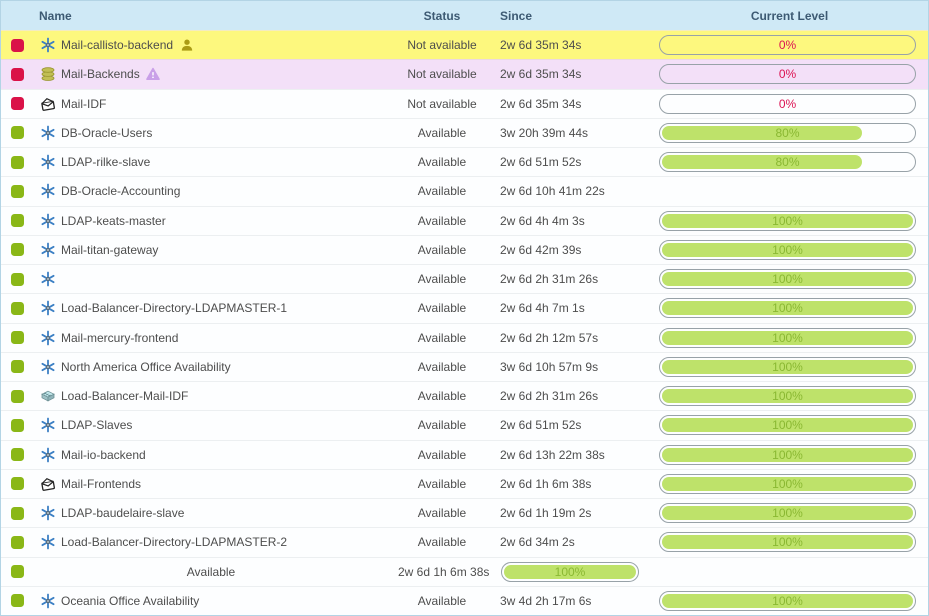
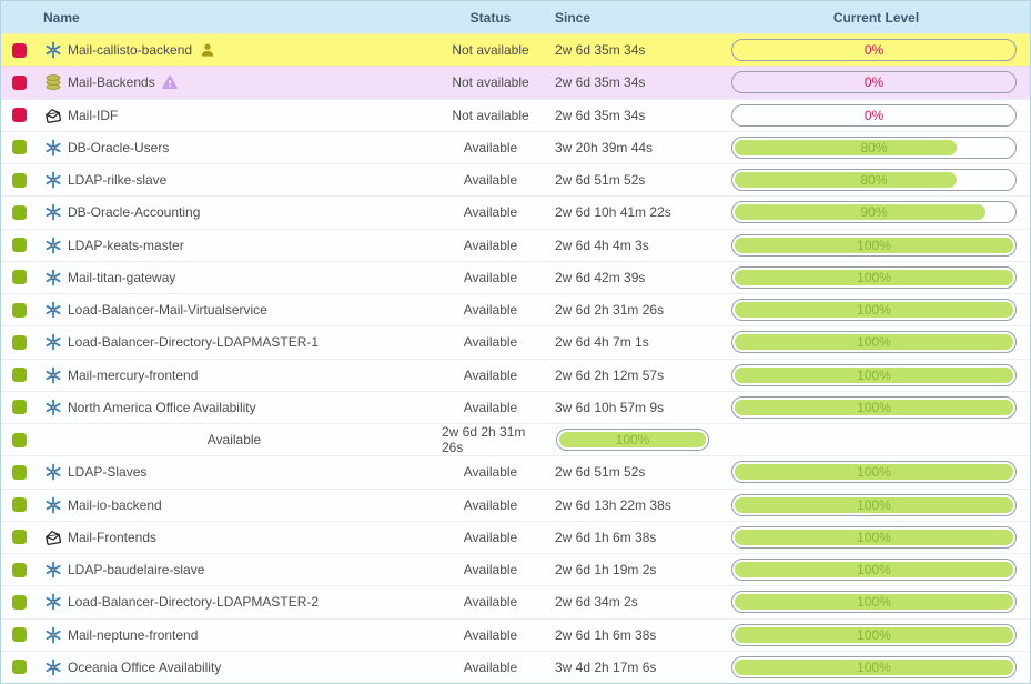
  Name
  Status
  Since
  Current Level
  Mail-callisto-backend
  Not available
  2w 6d 35m 34s
  0%
  Mail-Backends
  Not available
  2w 6d 35m 34s
  0%
  Mail-IDF
  Not available
  2w 6d 35m 34s
  0%
  DB-Oracle-Users
  Available
  3w 20h 39m 44s
  80%
  LDAP-rilke-slave
  Available
  2w 6d 51m 52s
  80%
  DB-Oracle-Accounting
  Available
  2w 6d 10h 41m 22s
+ 90%
  LDAP-keats-master
  Available
  2w 6d 4h 4m 3s
  100%
  Mail-titan-gateway
  Available
  2w 6d 42m 39s
  100%
+ Load-Balancer-Mail-Virtualservice
  Available
  2w 6d 2h 31m 26s
  100%
  Load-Balancer-Directory-LDAPMASTER-1
  Available
  2w 6d 4h 7m 1s
  100%
  Mail-mercury-frontend
  Available
  2w 6d 2h 12m 57s
  100%
  North America Office Availability
  Available
  3w 6d 10h 57m 9s
  100%
- Load-Balancer-Mail-IDF
  Available
  2w 6d 2h 31m 26s
  100%
  LDAP-Slaves
  Available
  2w 6d 51m 52s
  100%
  Mail-io-backend
  Available
  2w 6d 13h 22m 38s
  100%
  Mail-Frontends
  Available
  2w 6d 1h 6m 38s
  100%
  LDAP-baudelaire-slave
  Available
  2w 6d 1h 19m 2s
  100%
  Load-Balancer-Directory-LDAPMASTER-2
  Available
  2w 6d 34m 2s
  100%
+ Mail-neptune-frontend
  Available
  2w 6d 1h 6m 38s
  100%
  Oceania Office Availability
  Available
  3w 4d 2h 17m 6s
  100%
